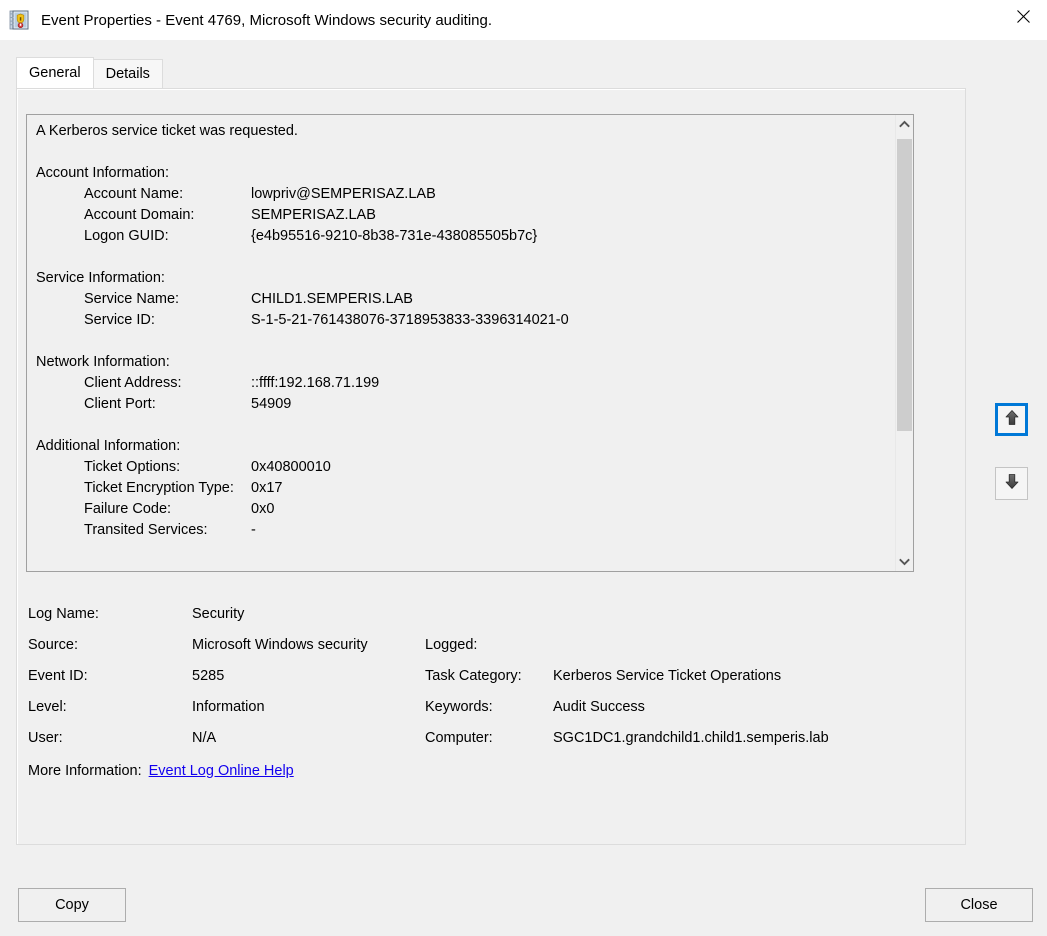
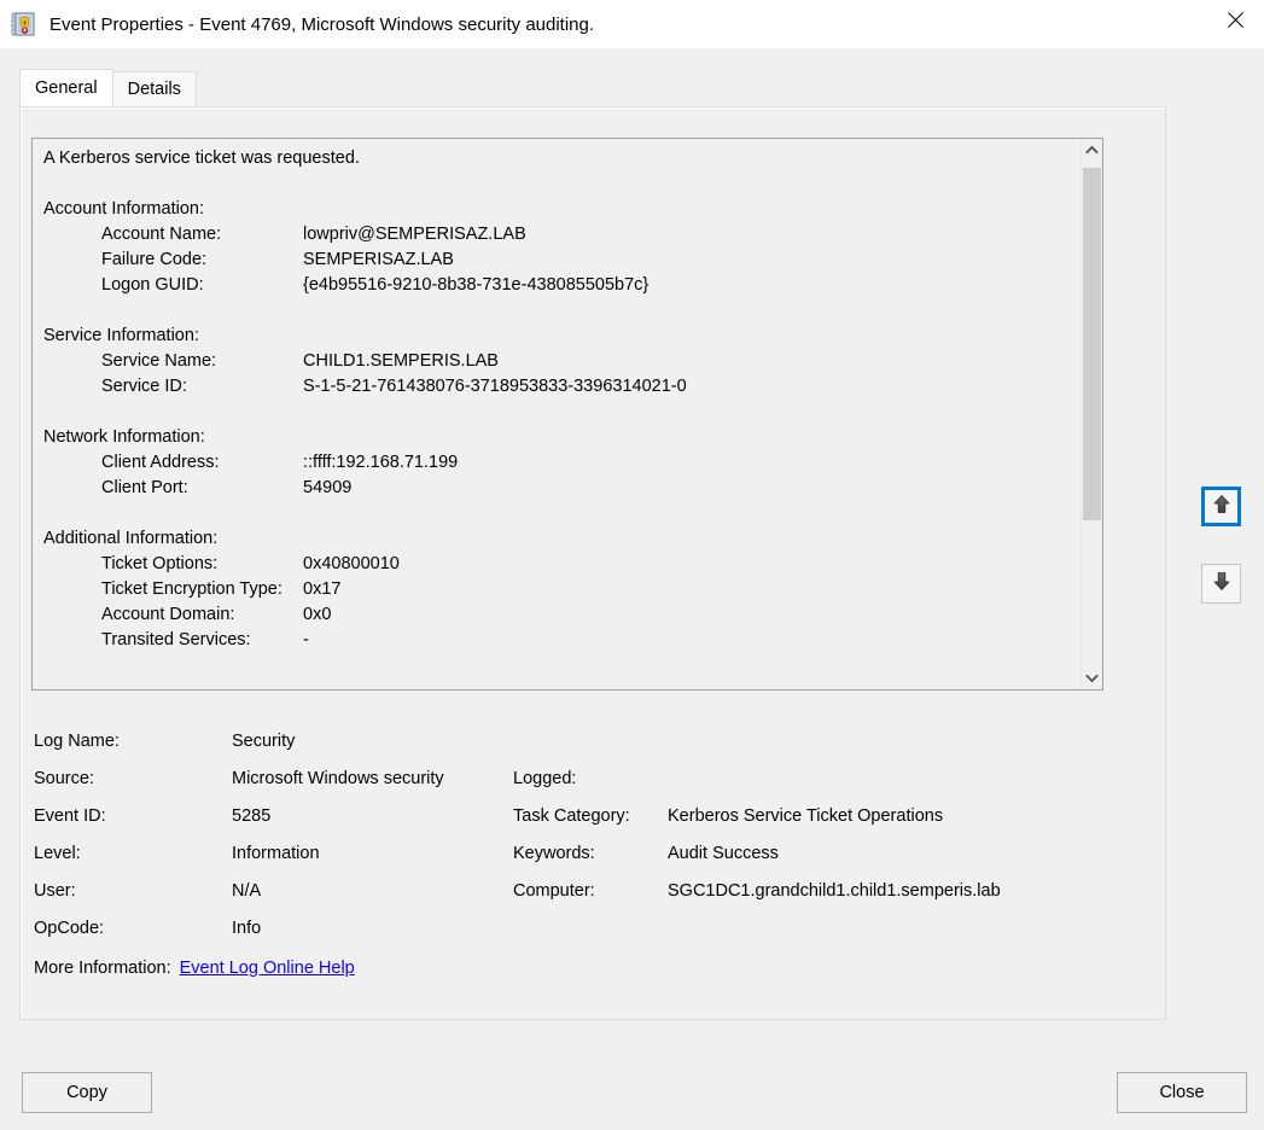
  Event Properties - Event 4769, Microsoft Windows security auditing.
  General
  Details
  A Kerberos service ticket was requested.
  Account Information:
  Account Name: lowpriv@SEMPERISAZ.LAB
- Account Domain: SEMPERISAZ.LAB
+ Failure Code: SEMPERISAZ.LAB
  Logon GUID: {e4b95516-9210-8b38-731e-438085505b7c}
  Service Information:
  Service Name: CHILD1.SEMPERIS.LAB
  Service ID: S-1-5-21-761438076-3718953833-3396314021-0
  Network Information:
  Client Address: ::ffff:192.168.71.199
  Client Port: 54909
  Additional Information:
  Ticket Options: 0x40800010
  Ticket Encryption Type: 0x17
- Failure Code: 0x0
+ Account Domain: 0x0
  Transited Services: -
  Log Name:
  Security
  Source:
  Microsoft Windows security
  Logged:
  Event ID:
  5285
  Task Category:
  Kerberos Service Ticket Operations
  Level:
  Information
  Keywords:
  Audit Success
  User:
  N/A
  Computer:
  SGC1DC1.grandchild1.child1.semperis.lab
+ OpCode:
+ Info
  More Information:
  Event Log Online Help
  Copy
  Close
